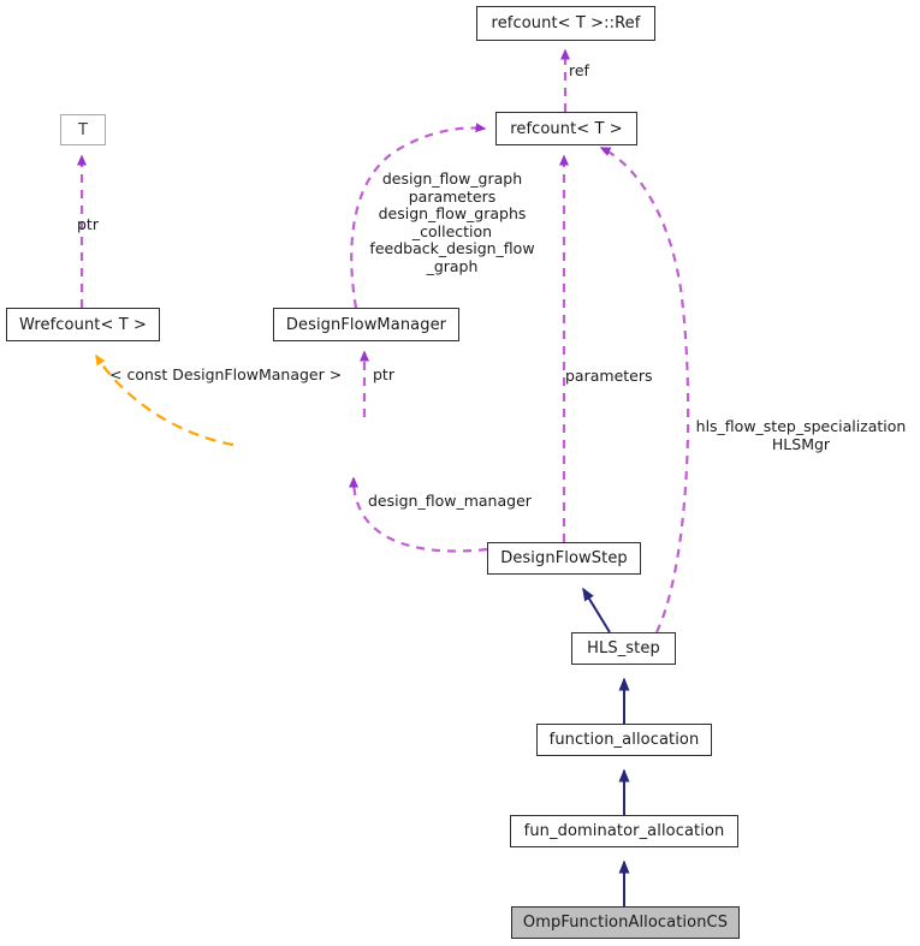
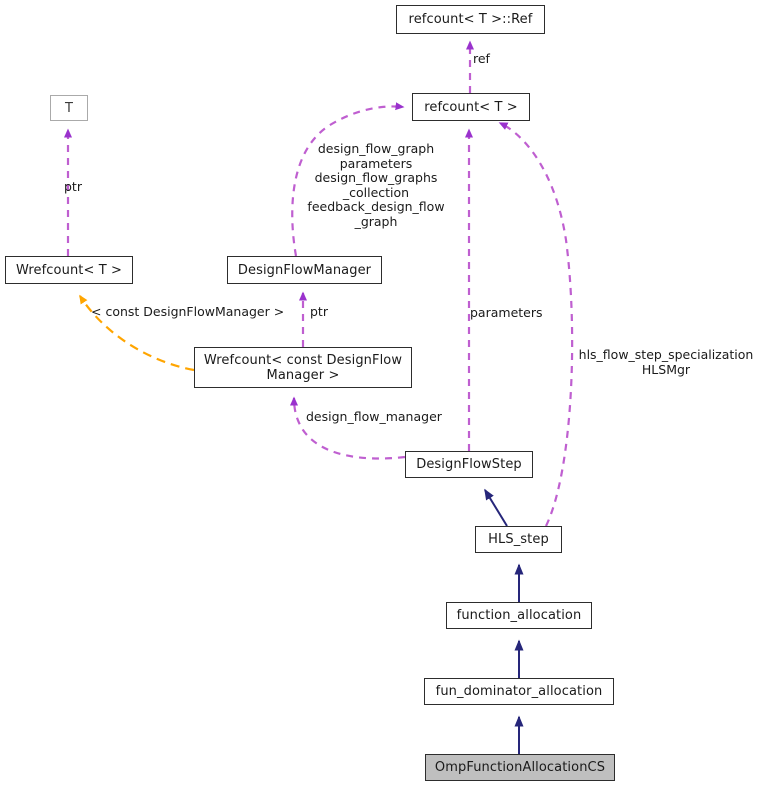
  refcount< T >::Ref
  refcount< T >
  T
  Wrefcount< T >
  DesignFlowManager
+ Wrefcount< const DesignFlow
+ Manager >
  DesignFlowStep
  HLS_step
  function_allocation
  fun_dominator_allocation
  OmpFunctionAllocationCS
  ref
  ptr
  design_flow_graph
  parameters
  design_flow_graphs
  _collection
  feedback_design_flow
  _graph
  < const DesignFlowManager >
  ptr
  parameters
  design_flow_manager
  hls_flow_step_specialization
  HLSMgr
